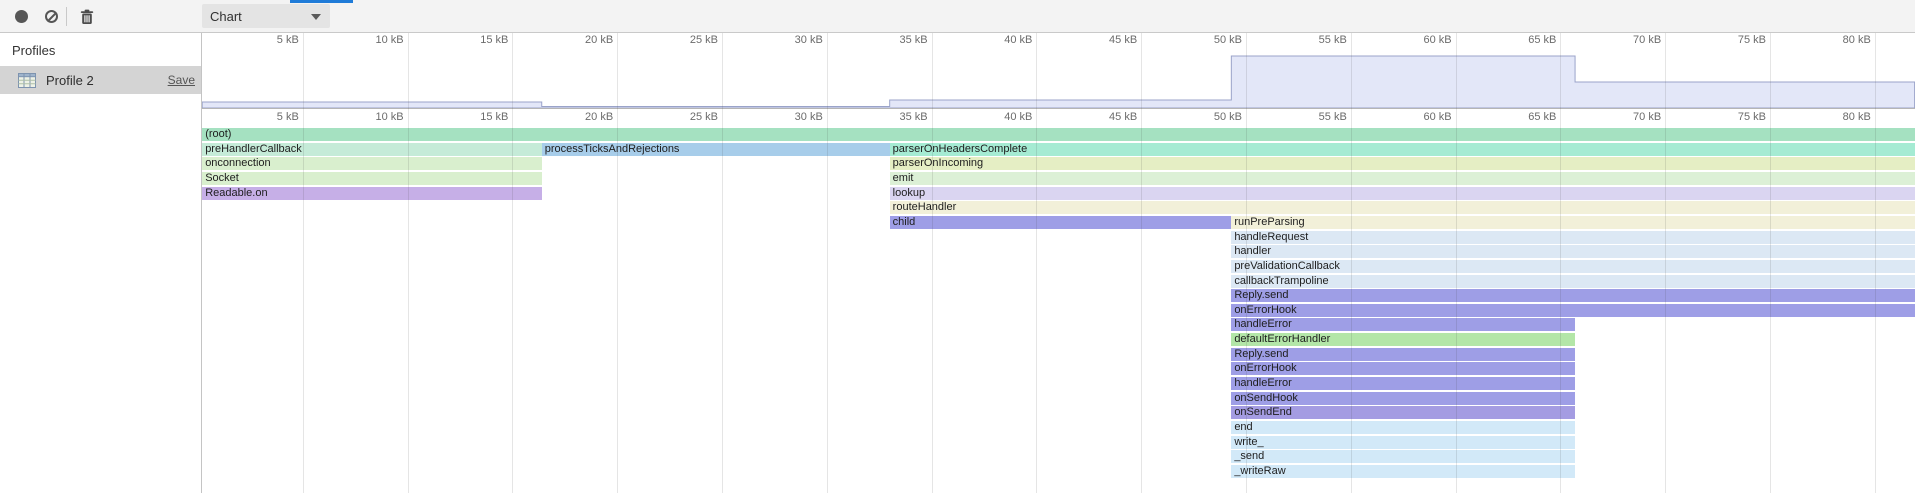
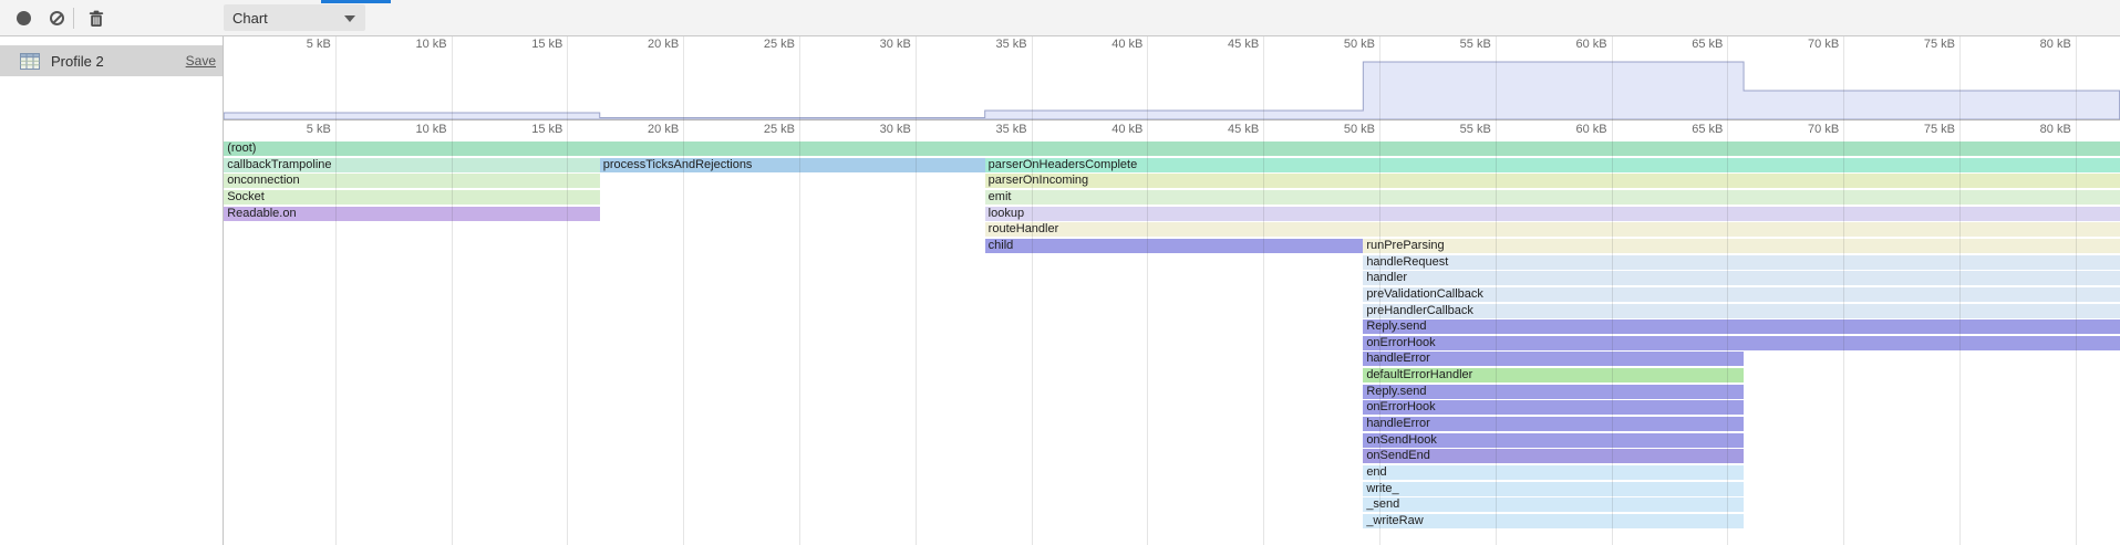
  Chart
- Profiles
  Profile 2
  Save
  5 kB
  10 kB
  15 kB
  20 kB
  25 kB
  30 kB
  35 kB
  40 kB
  45 kB
  50 kB
  55 kB
  60 kB
  65 kB
  70 kB
  75 kB
  80 kB
  5 kB
  10 kB
  15 kB
  20 kB
  25 kB
  30 kB
  35 kB
  40 kB
  45 kB
  50 kB
  55 kB
  60 kB
  65 kB
  70 kB
  75 kB
  80 kB
  (root)
- preHandlerCallback
+ callbackTrampoline
  processTicksAndRejections
  parserOnHeadersComplete
  onconnection
  parserOnIncoming
  Socket
  emit
  Readable.on
  lookup
  routeHandler
  child
  runPreParsing
  handleRequest
  handler
  preValidationCallback
- callbackTrampoline
+ preHandlerCallback
  Reply.send
  onErrorHook
  handleError
  defaultErrorHandler
  Reply.send
  onErrorHook
  handleError
  onSendHook
  onSendEnd
  end
  write_
  _send
  _writeRaw
